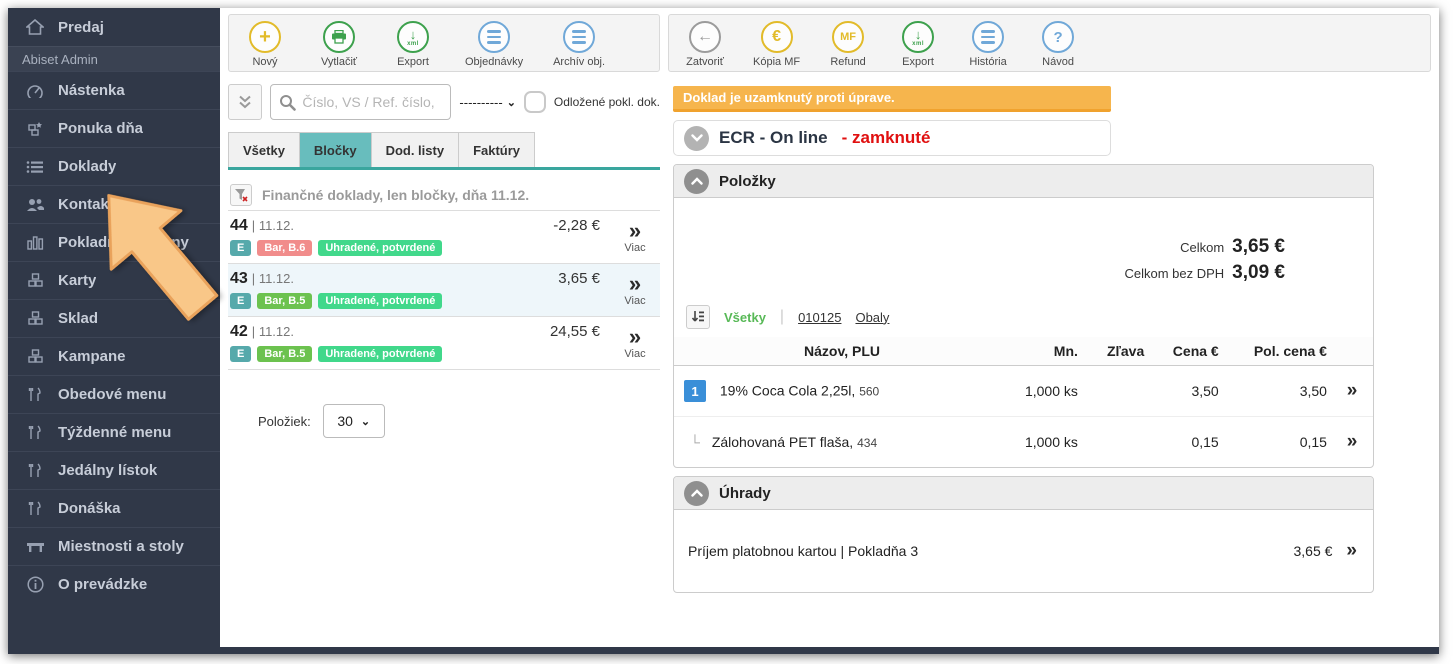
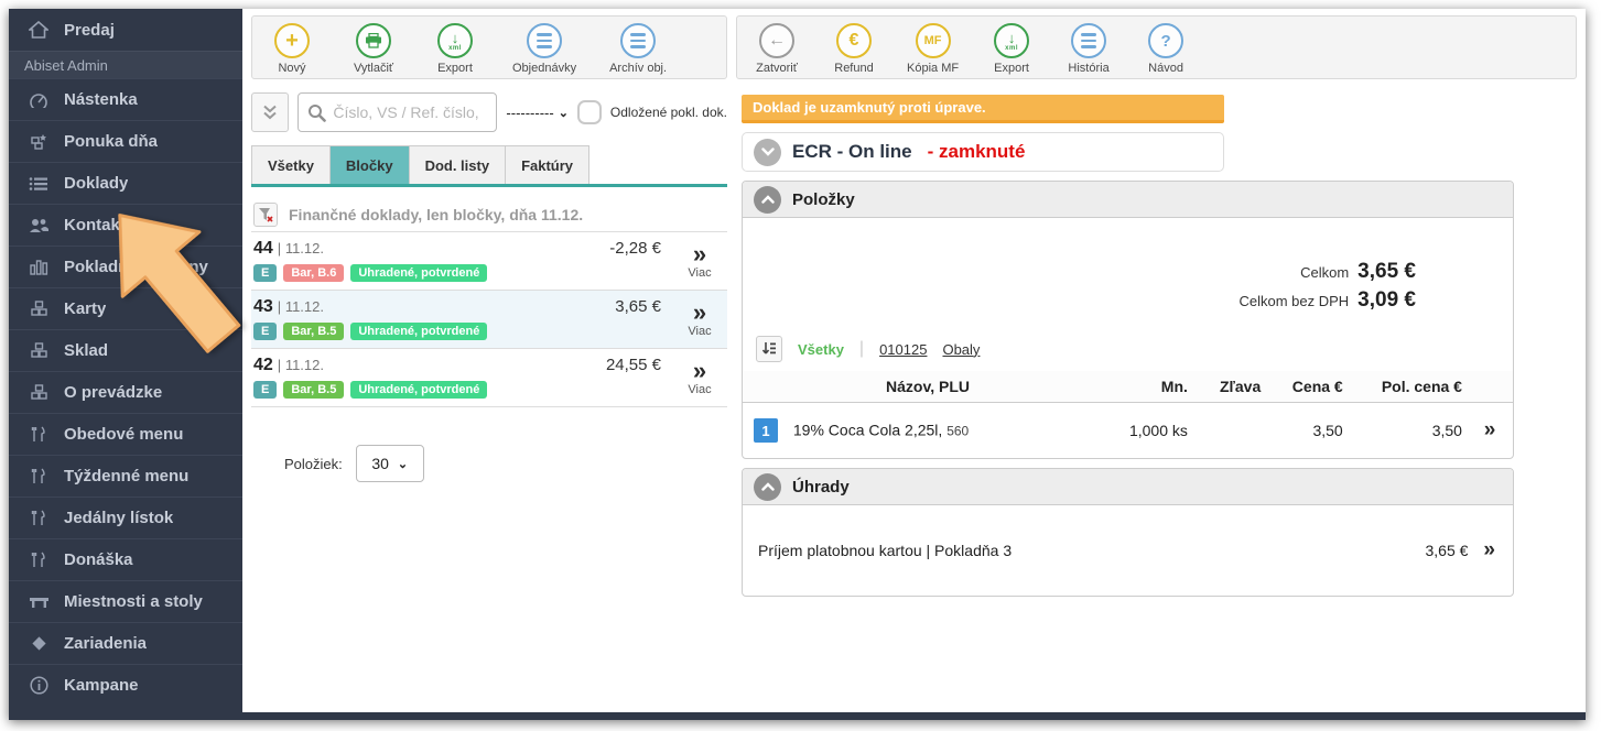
  Predaj
  Abiset Admin
  Nástenka
  Ponuka dňa
  Doklady
  Kontak
  Karty
  Sklad
- Kampane
+ O prevádzke
  Obedové menu
  Týždenné menu
  Jedálny lístok
  Donáška
  Miestnosti a stoly
+ Zariadenia
- O prevádzke
+ Kampane
  +
  Nový
  Vytlačiť
  ↓
  Export
  Objednávky
  Archív obj.
  ←
  Zatvoriť
  €
- Kópia MF
+ Refund
  MF
- Refund
+ Kópia MF
  ↓
  Export
  História
  ?
  Návod
  Číslo, VS / Ref. číslo,
  ----------
  ⌄
  Odložené pokl. dok.
  Všetky
  Bločky
  Dod. listy
  Faktúry
  Finančné doklady, len bločky, dňa 11.12.
  44
  | 11.12.
  -2,28 €
  E
  Bar, B.6
  Uhradené, potvrdené
  »
  Viac
  43
  | 11.12.
  3,65 €
  E
  Bar, B.5
  Uhradené, potvrdené
  »
  Viac
  42
  | 11.12.
  24,55 €
  E
  Bar, B.5
  Uhradené, potvrdené
  »
  Viac
  Položiek:
  30
  ⌄
  Doklad je uzamknutý proti úprave.
  ECR - On line
  - zamknuté
  Položky
  Celkom
  3,65 €
  Celkom bez DPH
  3,09 €
  Všetky
  |
  010125
  Obaly
  Názov, PLU	Mn.	Zľava	Cena €	Pol. cena €
  1 19% Coca Cola 2,25l, 560	1,000 ks		3,50	3,50	»
- └ Zálohovaná PET flaša, 434	1,000 ks		0,15	0,15	»
  Úhrady
  Príjem platobnou kartou | Pokladňa 3
  3,65 €
  »
